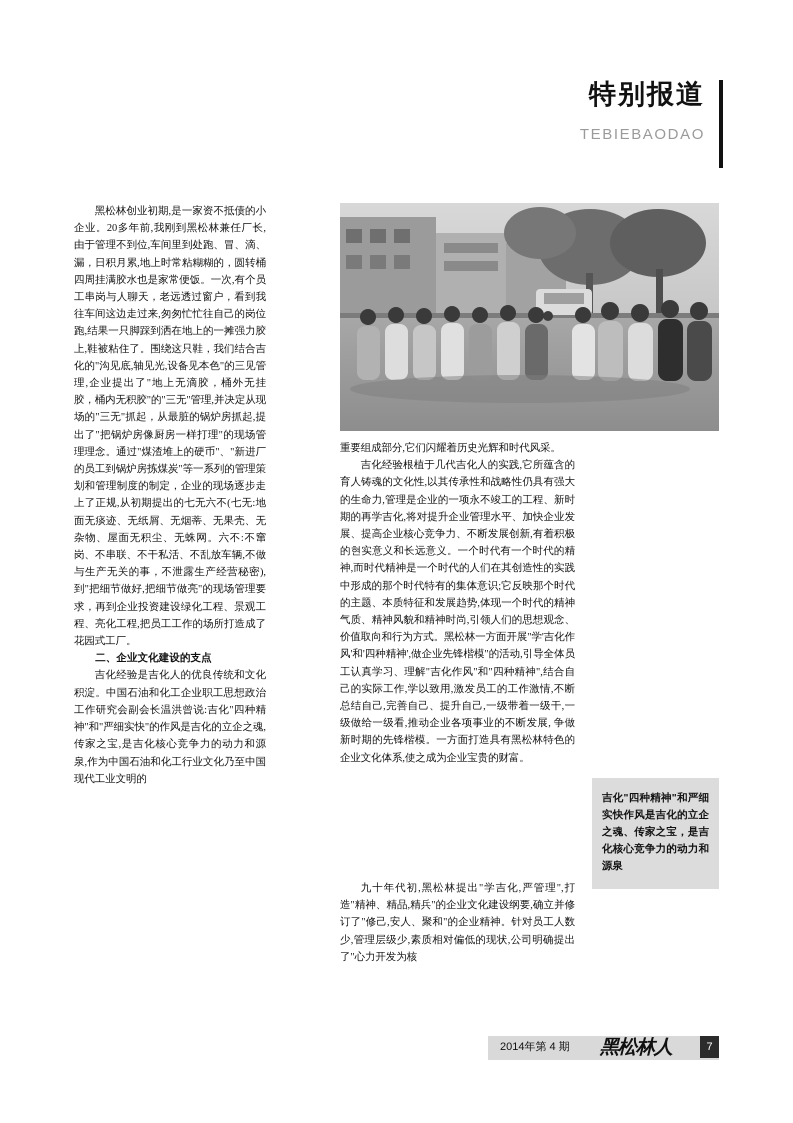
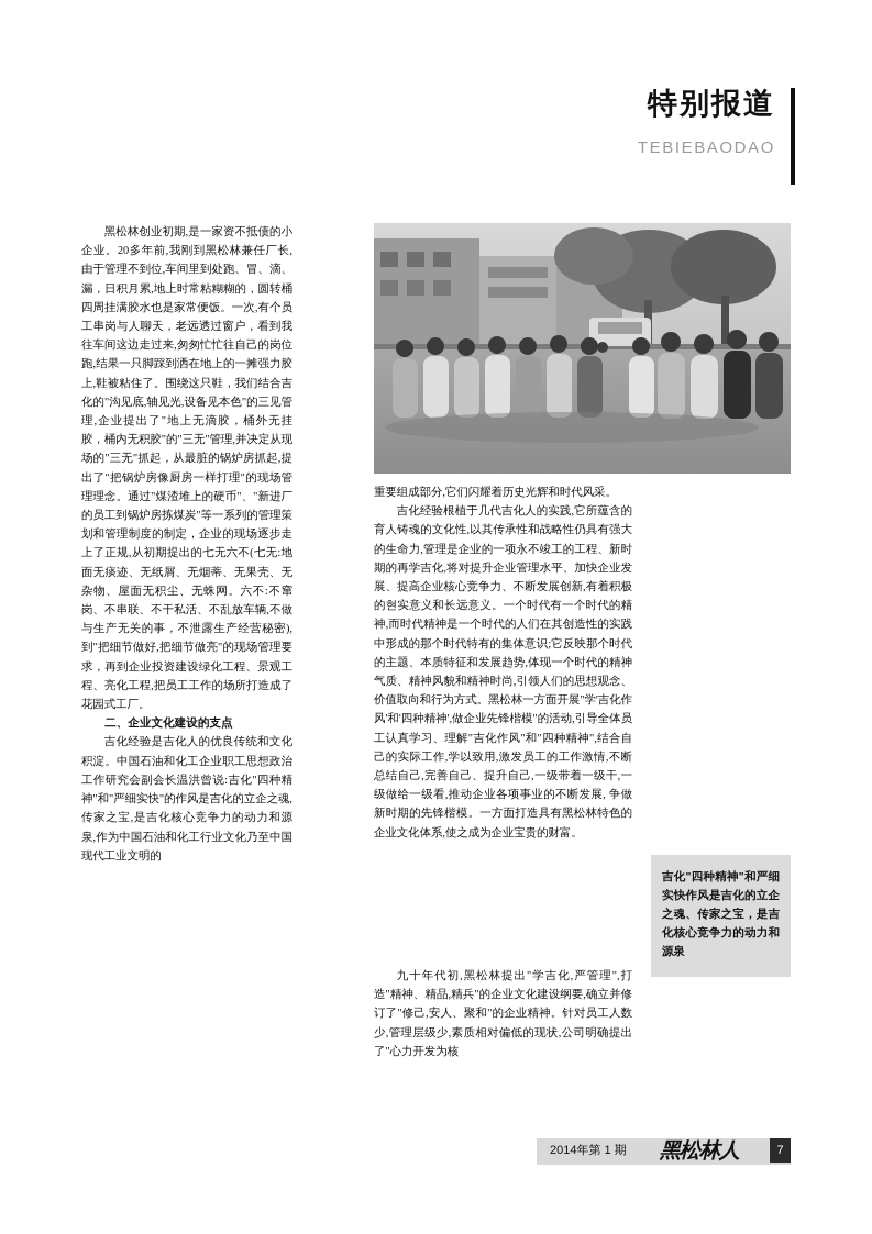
  特别报道
  TEBIEBAODAO
  黑松林创业初期,是一家资不抵债的小企业。20多年前,我刚到黑松林兼任厂长,由于管理不到位,车间里到处跑、冒、滴、漏，日积月累,地上时常粘糊糊的，圆转桶四周挂满胶水也是家常便饭。一次,有个员工串岗与人聊天，老远透过窗户，看到我往车间这边走过来,匆匆忙忙往自己的岗位跑,结果一只脚踩到洒在地上的一摊强力胶上,鞋被粘住了。围绕这只鞋，我们结合吉化的"沟见底,轴见光,设备见本色"的三见管理,企业提出了"地上无滴胶，桶外无挂胶，桶内无积胶"的"三无"管理,并决定从现场的"三无"抓起，从最脏的锅炉房抓起,提出了"把锅炉房像厨房一样打理"的现场管理理念。通过"煤渣堆上的硬币"、"新进厂的员工到锅炉房拣煤炭"等一系列的管理策划和管理制度的制定，企业的现场逐步走上了正规,从初期提出的七无六不(七无:地面无痰迹、无纸屑、无烟蒂、无果壳、无杂物、屋面无积尘、无蛛网。六不:不窜岗、不串联、不干私活、不乱放车辆,不做与生产无关的事，不泄露生产经营秘密),到"把细节做好,把细节做亮"的现场管理要求，再到企业投资建设绿化工程、景观工程、亮化工程,把员工工作的场所打造成了花园式工厂。
  二、企业文化建设的支点
  吉化经验是吉化人的优良传统和文化积淀。中国石油和化工企业职工思想政治工作研究会副会长温洪曾说:吉化"四种精神"和"严细实快"的作风是吉化的立企之魂,传家之宝,是吉化核心竞争力的动力和源泉,作为中国石油和化工行业文化乃至中国现代工业文明的
  重要组成部分,它们闪耀着历史光辉和时代风采。
  吉化经验根植于几代吉化人的实践,它所蕴含的育人铸魂的文化性,以其传承性和战略性仍具有强大的生命力,管理是企业的一项永不竣工的工程、新时期的再学吉化,将对提升企业管理水平、加快企业发展、提高企业核心竞争力、不断发展创新,有着积极的현实意义和长远意义。一个时代有一个时代的精神,而时代精神是一个时代的人们在其创造性的实践中形成的那个时代特有的集体意识;它反映那个时代的主题、本质特征和发展趋势,体现一个时代的精神气质、精神风貌和精神时尚,引领人们的思想观念、价值取向和行为方式。黑松林一方面开展"学'吉化作风'和'四种精神',做企业先锋楷模"的活动,引导全体员工认真学习、理解"吉化作风"和"四种精神",结合自己的实际工作,学以致用,激发员工的工作激情,不断总结自己,完善自己、提升自己,一级带着一级干,一级做给一级看,推动企业各项事业的不断发展, 争做新时期的先锋楷模。一方面打造具有黑松林特色的企业文化体系,使之成为企业宝贵的财富。
  九十年代初,黑松林提出"学吉化,严管理",打造"精神、精品,精兵"的企业文化建设纲要,确立并修订了"修己,安人、聚和"的企业精神。针对员工人数少,管理层级少,素质相对偏低的现状,公司明确提出了"心力开发为核
  吉化"四种精神"和严细实快作风是吉化的立企之魂、传家之宝，是吉化核心竞争力的动力和源泉
- 2014年第 4 期
+ 2014年第 1 期
  黑松林人
  7
